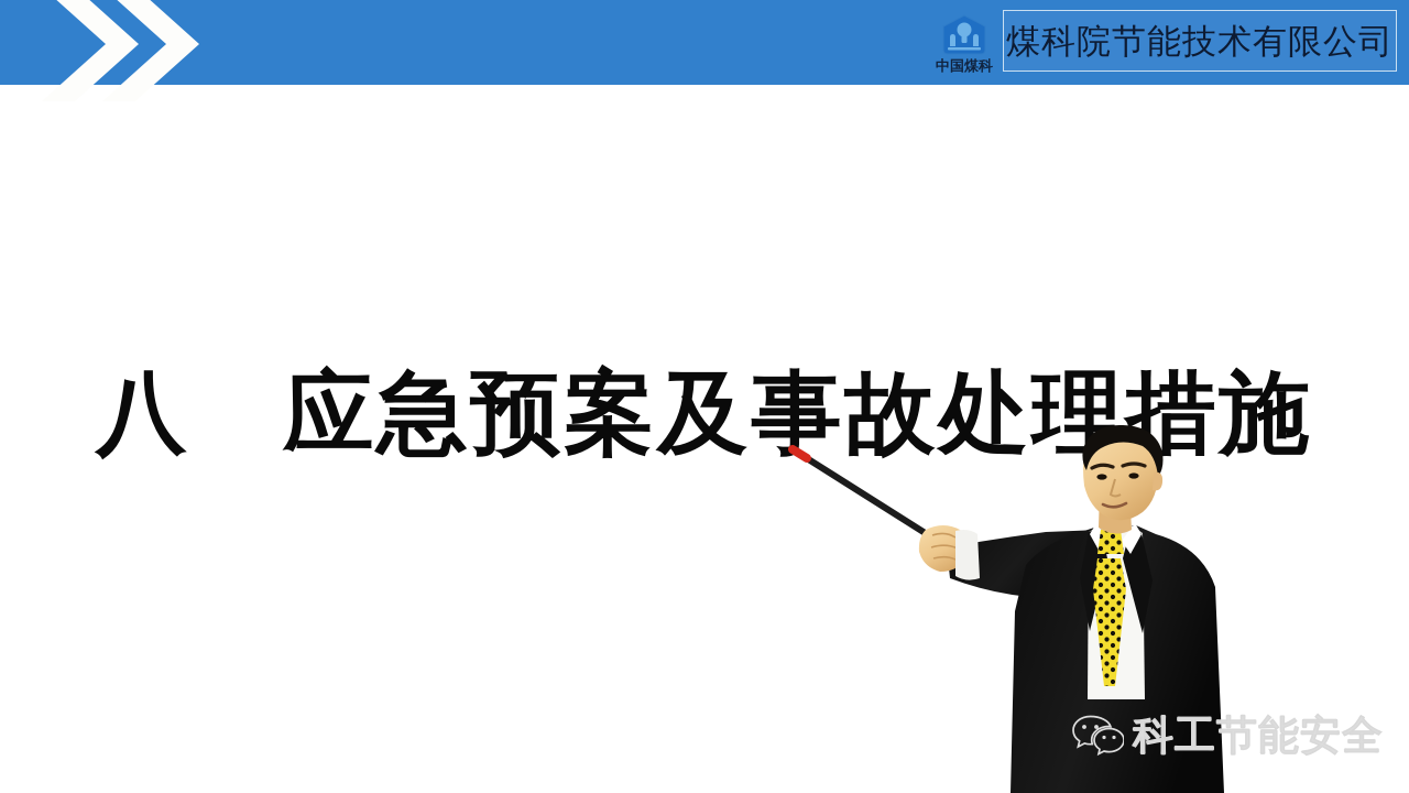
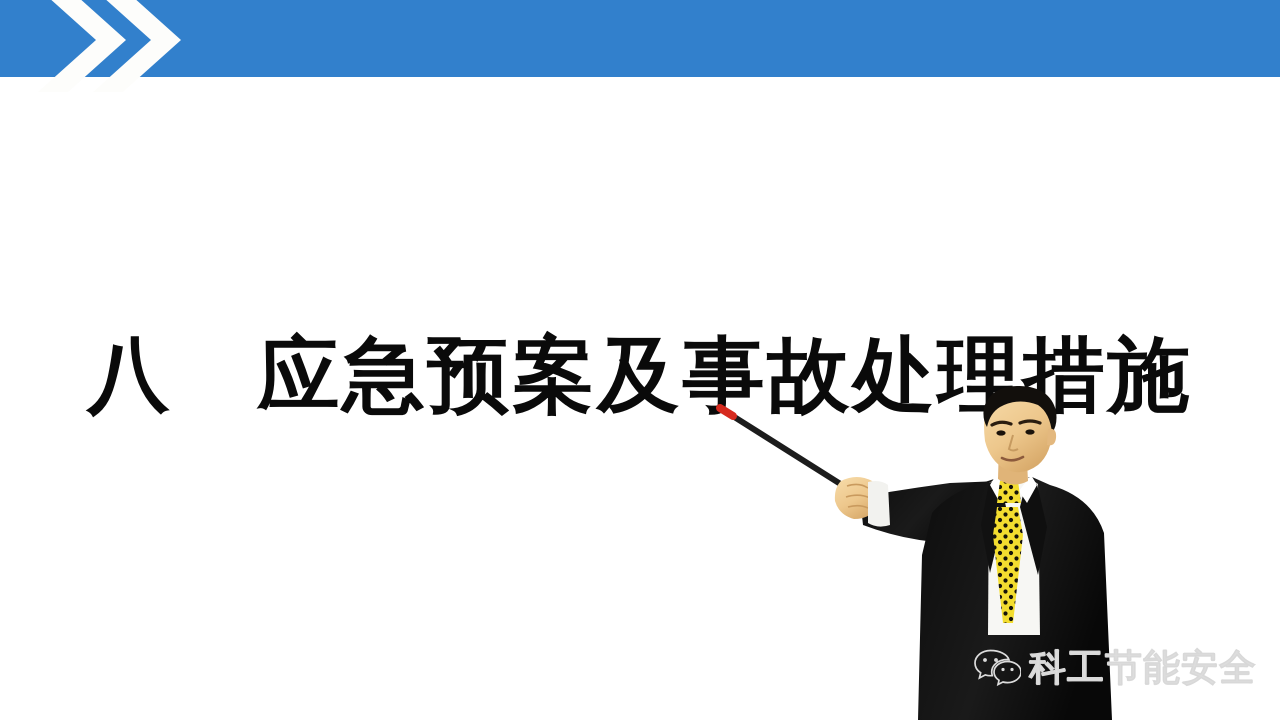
- 中国煤科
- 煤科院节能技术有限公司
  八 应急预案及事故处理措施
  科工节能安全
